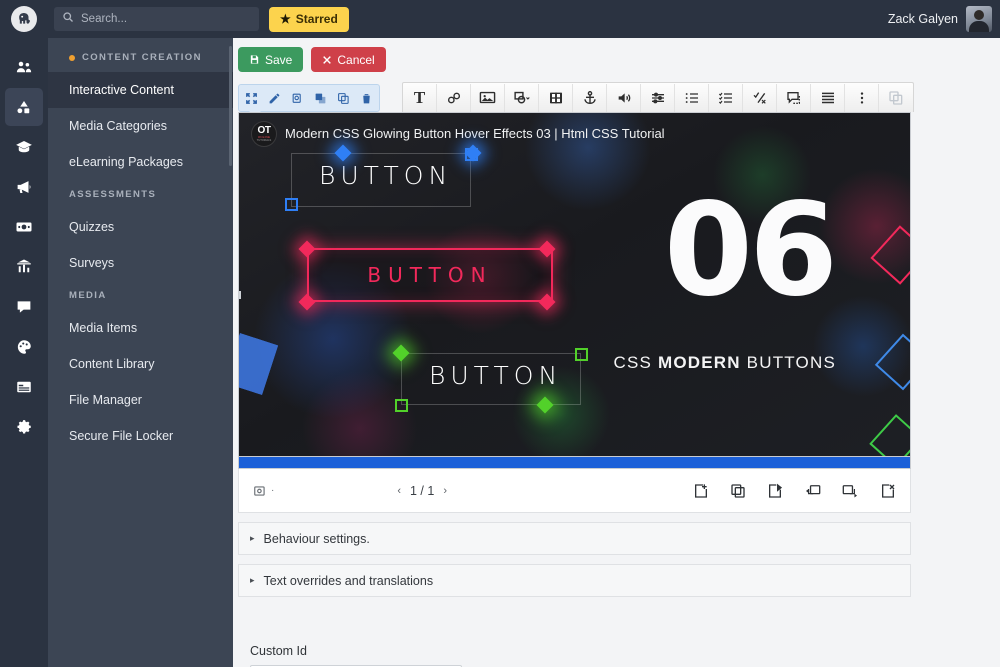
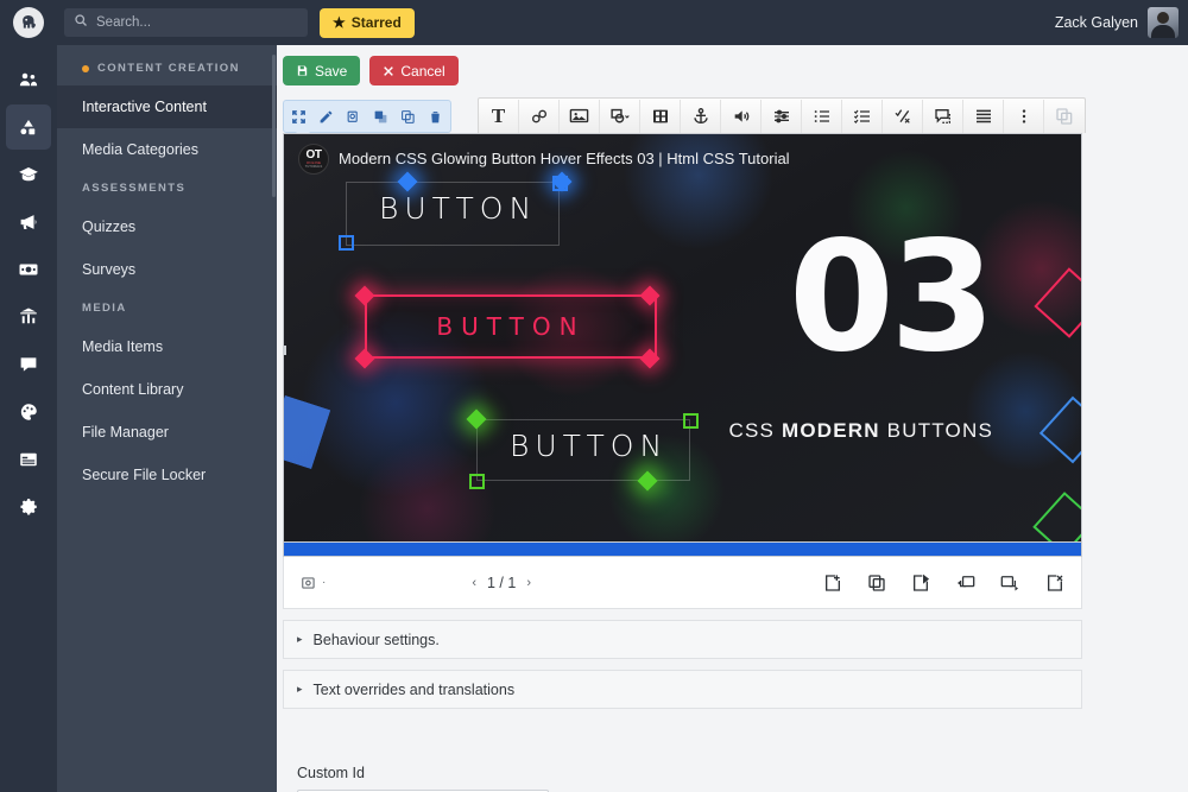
  Search...
  ★
  Starred
  Zack Galyen
  CONTENT CREATION
  Interactive Content
  Media Categories
- eLearning Packages
  ASSESSMENTS
  Quizzes
  Surveys
  MEDIA
  Media Items
  Content Library
  File Manager
  Secure File Locker
  Save
  Cancel
  T
  OT
  Modern CSS Glowing Button Hover Effects 03 | Html CSS Tutorial
- 06
+ 03
  CSS MODERN BUTTONS
  BUTTON
  BUTTON
  BUTTON
  ·
  ‹
  1 / 1
  ›
  ▸
  Behaviour settings.
  ▸
  Text overrides and translations
  Custom Id
